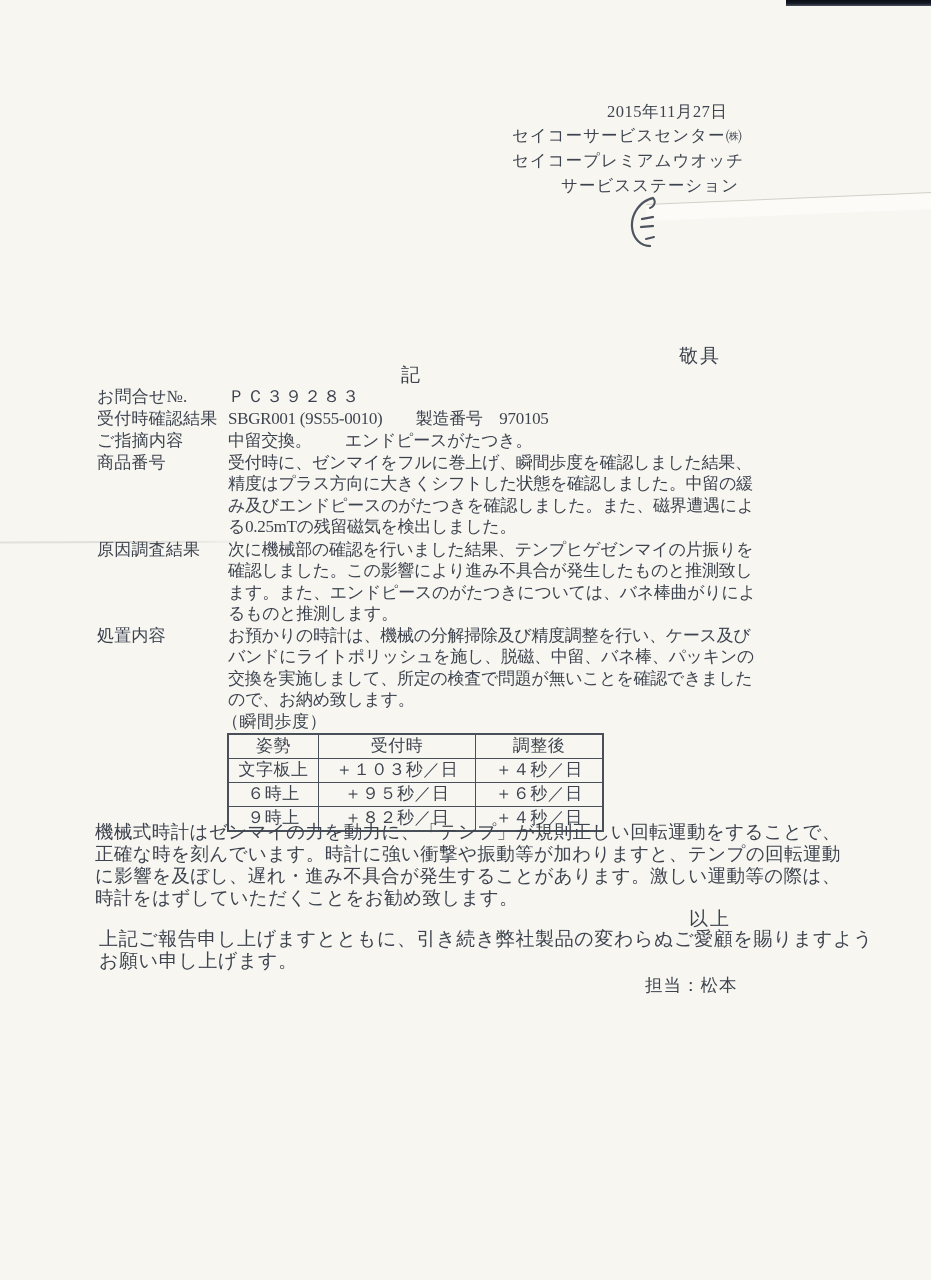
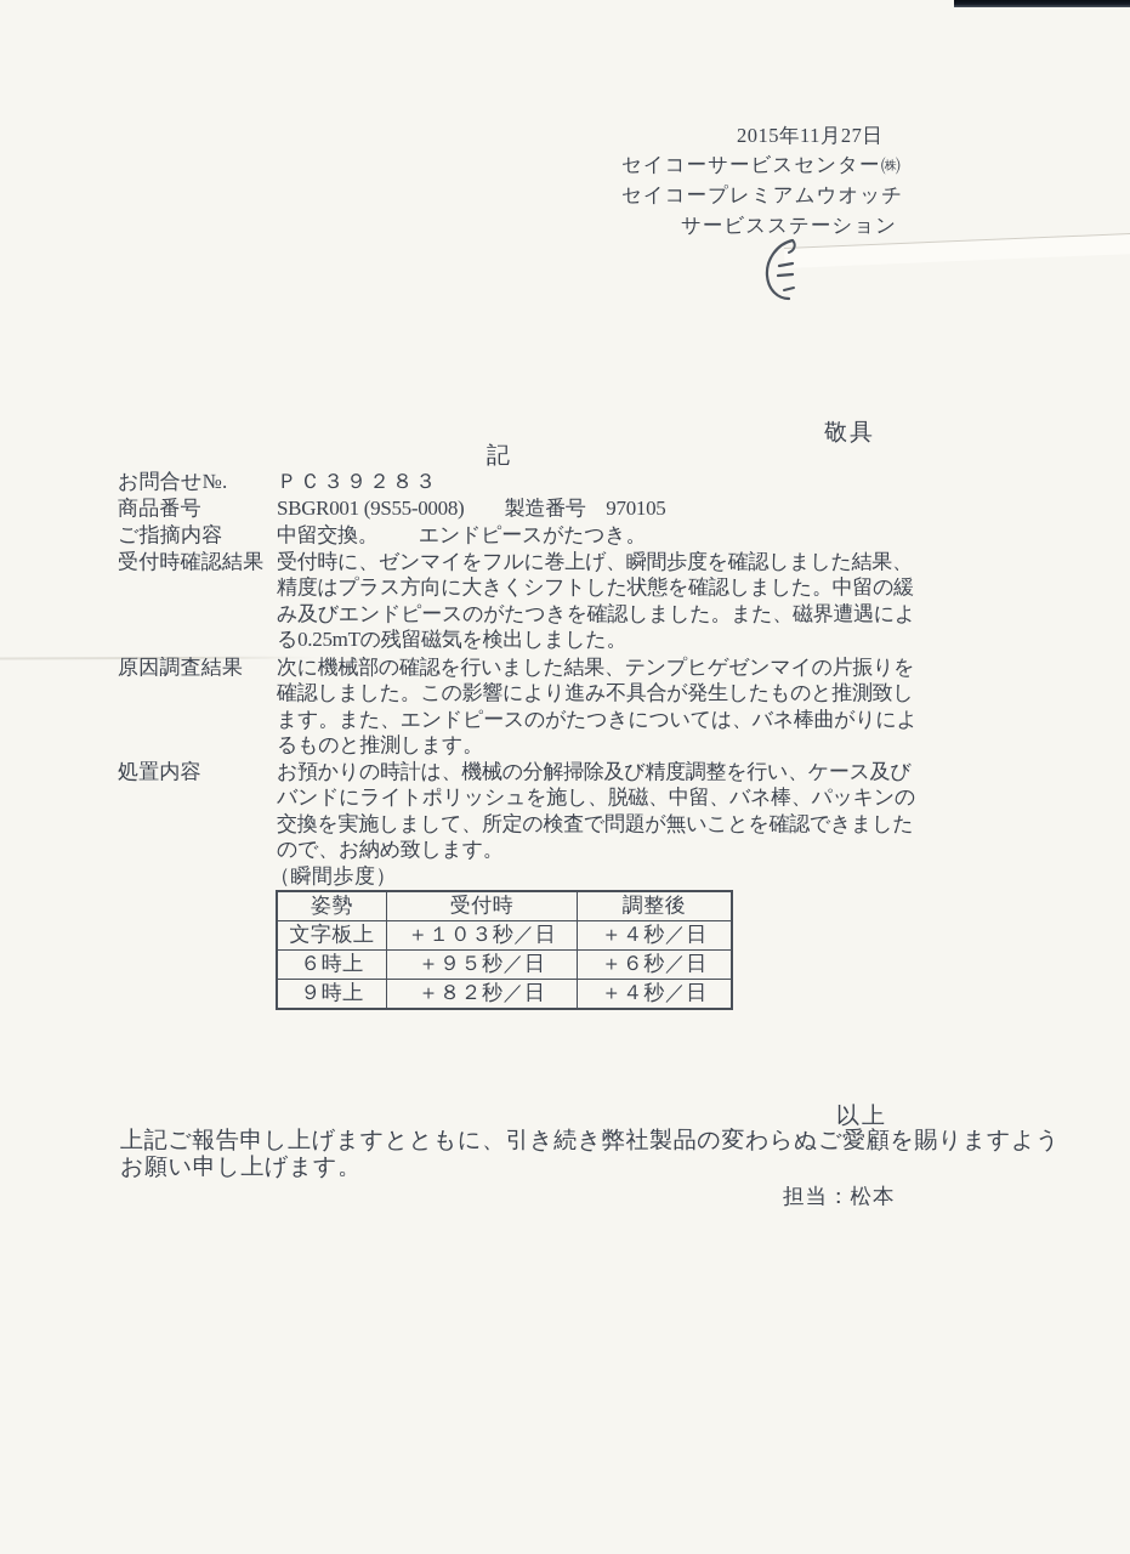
  2015年11月27日
  セイコーサービスセンター㈱
  セイコープレミアムウオッチ
  サービスステーション
  敬具
  記
  お問合せ№.
  ＰＣ３９２８３
- 受付時確認結果
+ 商品番号
- SBGR001 (9S55-0010) 製造番号 970105
+ SBGR001 (9S55-0008) 製造番号 970105
  ご指摘内容
  中留交換。 エンドピースがたつき。
- 商品番号
+ 受付時確認結果
  受付時に、ゼンマイをフルに巻上げ、瞬間歩度を確認しました結果、
  精度はプラス方向に大きくシフトした状態を確認しました。中留の緩
  み及びエンドピースのがたつきを確認しました。また、磁界遭遇によ
  る0.25mTの残留磁気を検出しました。
  原因調査結果
  次に機械部の確認を行いました結果、テンプヒゲゼンマイの片振りを
  確認しました。この影響により進み不具合が発生したものと推測致し
  ます。また、エンドピースのがたつきについては、バネ棒曲がりによ
  るものと推測します。
  処置内容
  お預かりの時計は、機械の分解掃除及び精度調整を行い、ケース及び
  バンドにライトポリッシュを施し、脱磁、中留、バネ棒、パッキンの
  交換を実施しまして、所定の検査で問題が無いことを確認できました
  ので、お納め致します。
  （瞬間歩度）
  姿勢	受付時	調整後
  文字板上	＋１０３秒／日	＋４秒／日
  ６時上	＋９５秒／日	＋６秒／日
  ９時上	＋８２秒／日	＋４秒／日
- 機械式時計はゼンマイの力を動力に、「テンプ」が規則正しい回転運動をすることで、
- 正確な時を刻んでいます。時計に強い衝撃や振動等が加わりますと、テンプの回転運動
- に影響を及ぼし、遅れ・進み不具合が発生することがあります。激しい運動等の際は、
- 時計をはずしていただくことをお勧め致します。
  以上
  上記ご報告申し上げますとともに、引き続き弊社製品の変わらぬご愛顧を賜りますよう
  お願い申し上げます。
  担当：松本
